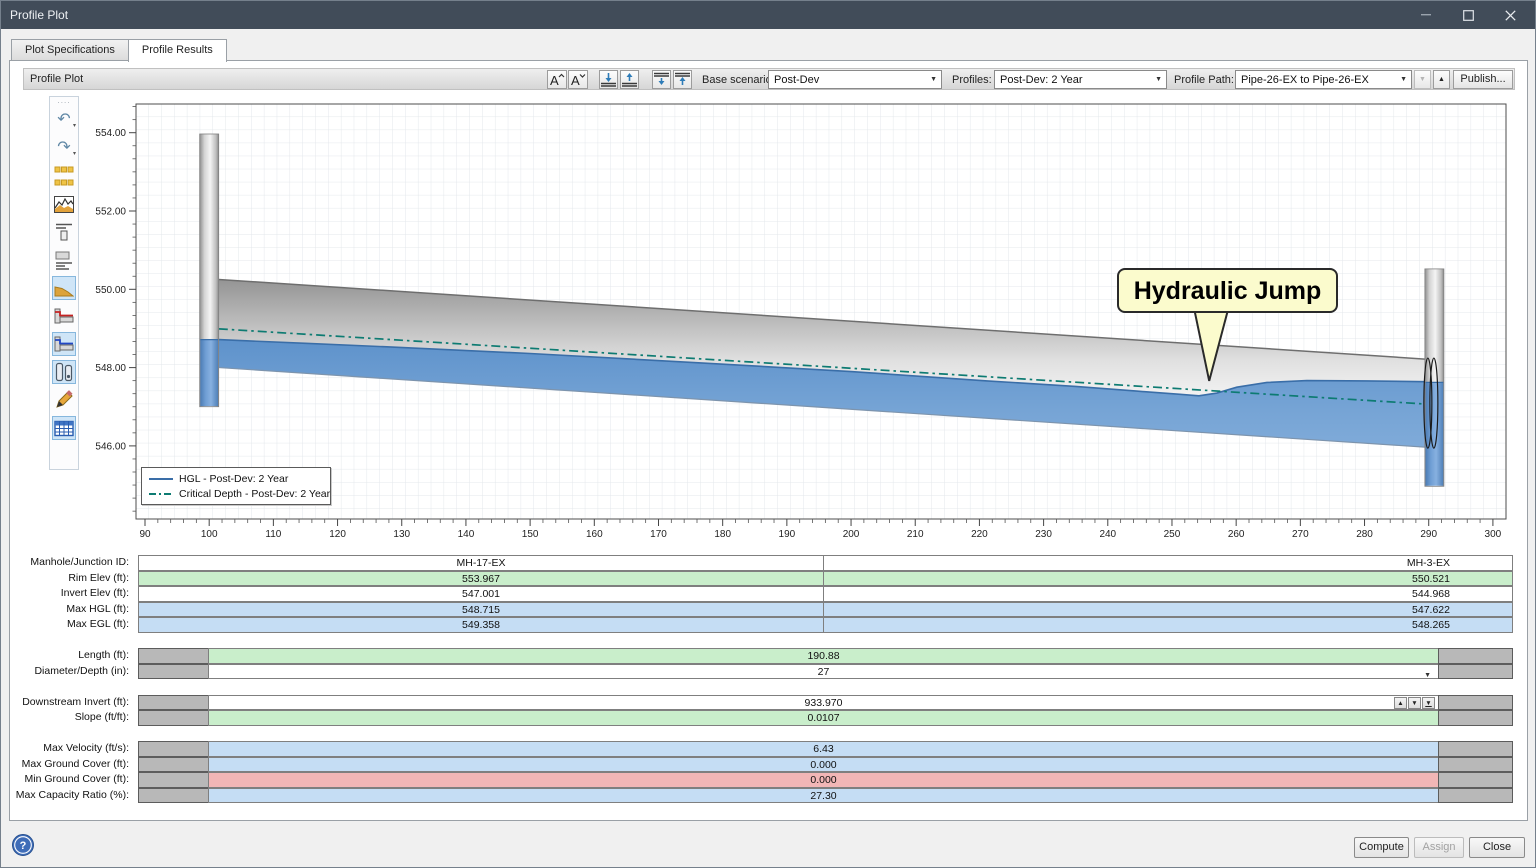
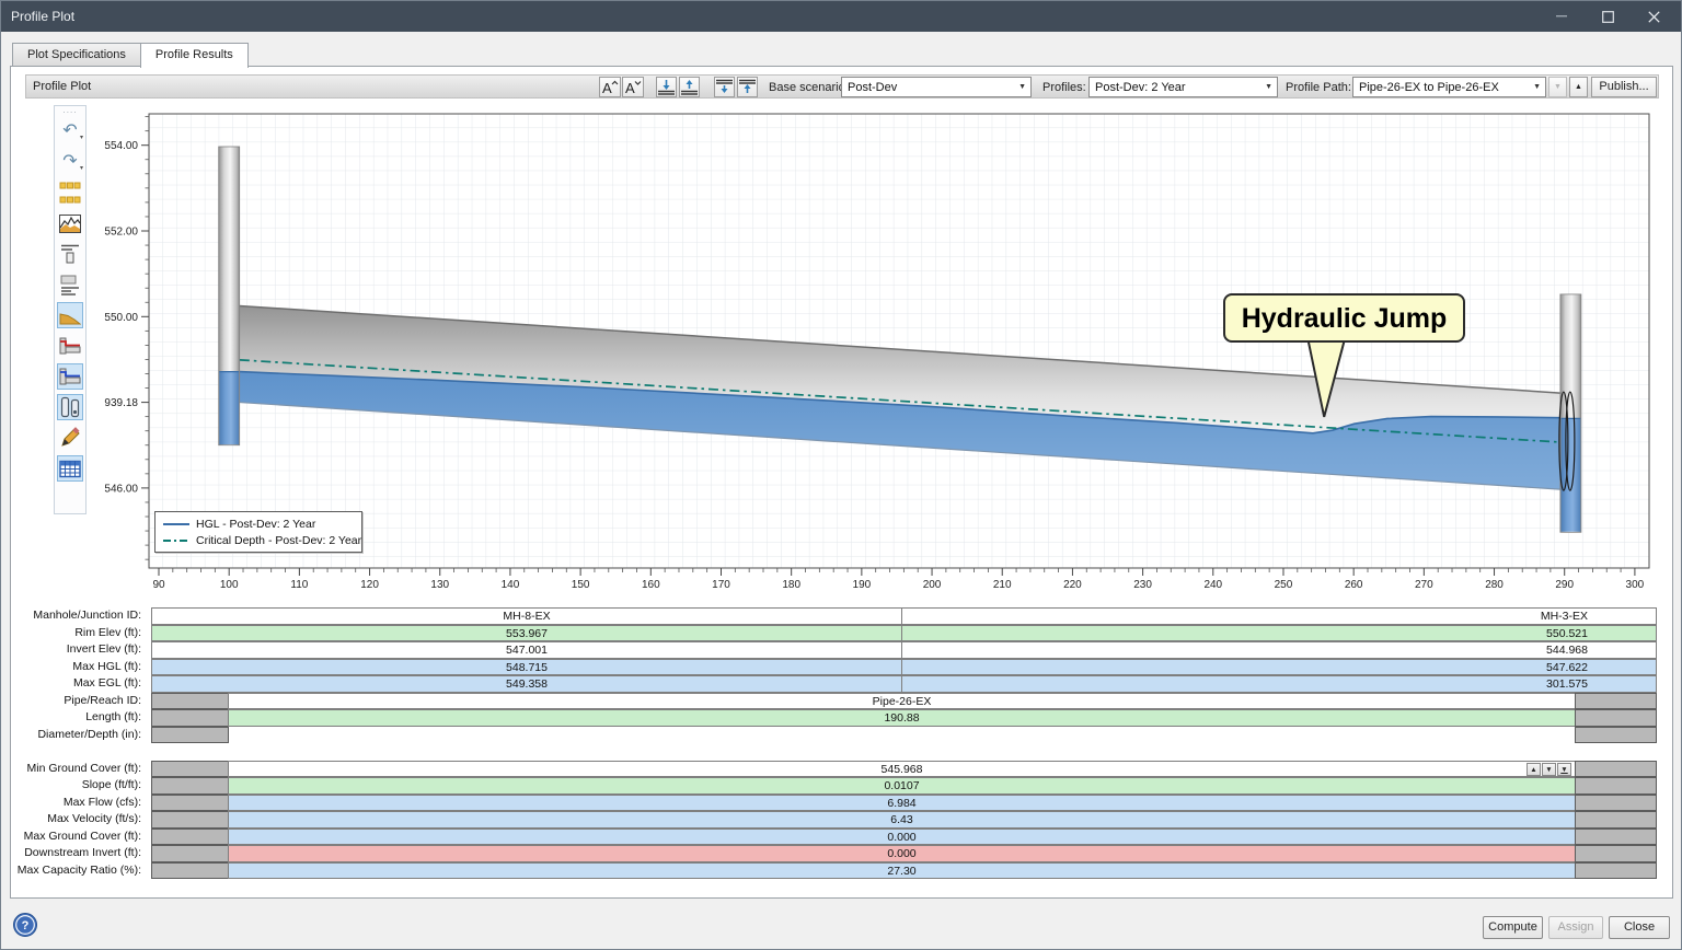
  Profile Plot
  Plot Specifications
  Profile Results
  Profile Plot
  A
  A
  Base scenari
  Post-Dev
  Profiles:
  Post-Dev: 2 Year
  Profile Path:
  Pipe-26-EX to Pipe-26-EX
  Publish...
  ....
  ↶
  ↷
  90
  100
  110
  120
  130
  140
  150
  160
  170
  180
  190
  200
  210
  220
  230
  240
  250
  260
  270
  280
  290
  300
  554.00
  552.00
  550.00
- 548.00
+ 939.18
  546.00
  Hydraulic Jump
  HGL - Post-Dev: 2 Year
  Critical Depth - Post-Dev: 2 Year
  Manhole/Junction ID:
- MH-17-EX
+ MH-8-EX
  MH-3-EX
  Rim Elev (ft):
  553.967
  550.521
  Invert Elev (ft):
  547.001
  544.968
  Max HGL (ft):
  548.715
  547.622
  Max EGL (ft):
  549.358
- 548.265
+ 301.575
+ Pipe/Reach ID:
+ Pipe-26-EX
  Length (ft):
  190.88
  Diameter/Depth (in):
- 27
- Downstream Invert (ft):
+ Min Ground Cover (ft):
- 933.970
+ 545.968
  Slope (ft/ft):
  0.0107
+ Max Flow (cfs):
+ 6.984
  Max Velocity (ft/s):
  6.43
  Max Ground Cover (ft):
  0.000
- Min Ground Cover (ft):
+ Downstream Invert (ft):
  0.000
  Max Capacity Ratio (%):
  27.30
  ?
  Compute
  Assign
  Close
